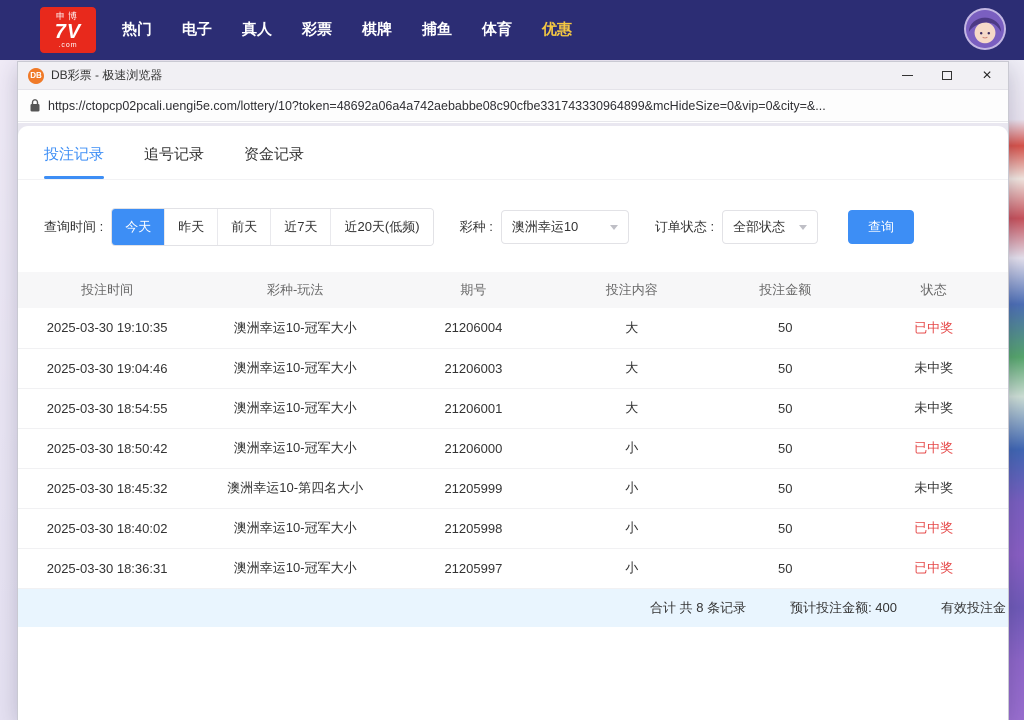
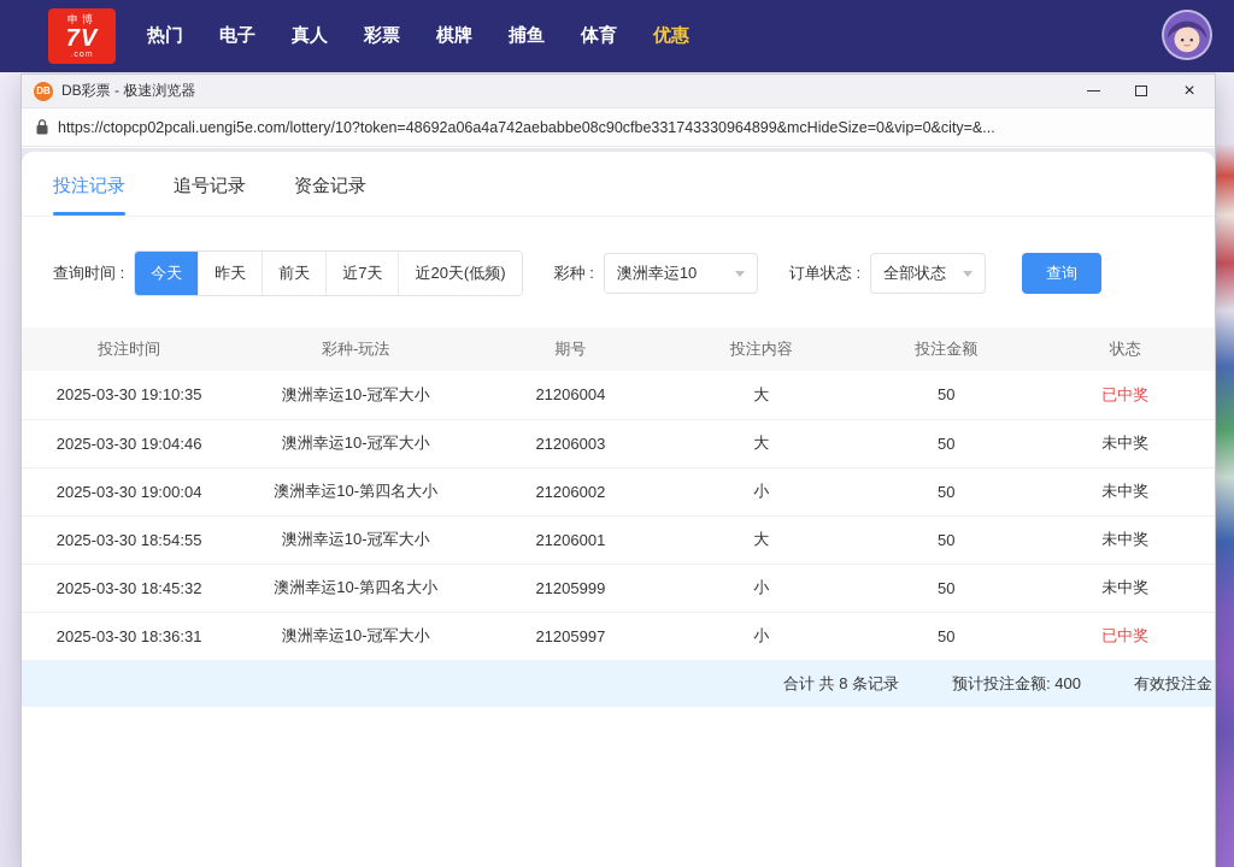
  申博
  7V
  热门
  电子
  真人
  彩票
  棋牌
  捕鱼
  体育
  优惠
  DB
  DB彩票 - 极速浏览器
  ×
  https://ctopcp02pcali.uengi5e.com/lottery/10?token=48692a06a4a742aebabbe08c90cfbe331743330964899&mcHideSize=0&vip=0&city=&...
  投注记录
  追号记录
  资金记录
  查询时间 :
  今天
  昨天
  前天
  近7天
  近20天(低频)
  彩种 :
  澳洲幸运10
  订单状态 :
  全部状态
  查询
  投注时间	彩种-玩法	期号	投注内容	投注金额	状态
  2025-03-30 19:10:35	澳洲幸运10-冠军大小	21206004	大	50	已中奖
  2025-03-30 19:04:46	澳洲幸运10-冠军大小	21206003	大	50	未中奖
+ 2025-03-30 19:00:04	澳洲幸运10-第四名大小	21206002	小	50	未中奖
  2025-03-30 18:54:55	澳洲幸运10-冠军大小	21206001	大	50	未中奖
- 2025-03-30 18:50:42	澳洲幸运10-冠军大小	21206000	小	50	已中奖
  2025-03-30 18:45:32	澳洲幸运10-第四名大小	21205999	小	50	未中奖
- 2025-03-30 18:40:02	澳洲幸运10-冠军大小	21205998	小	50	已中奖
  2025-03-30 18:36:31	澳洲幸运10-冠军大小	21205997	小	50	已中奖
  合计 共 8 条记录
  预计投注金额: 400
  有效投注金
